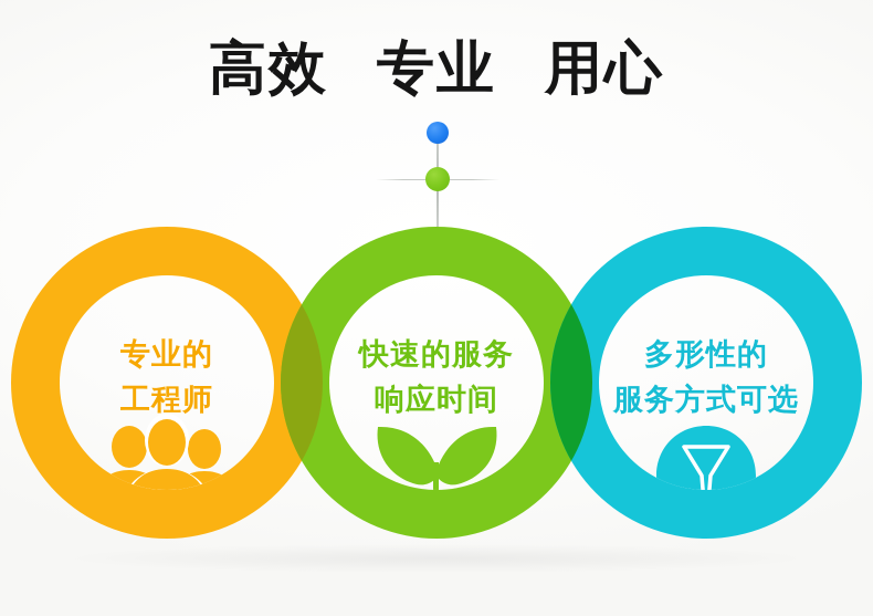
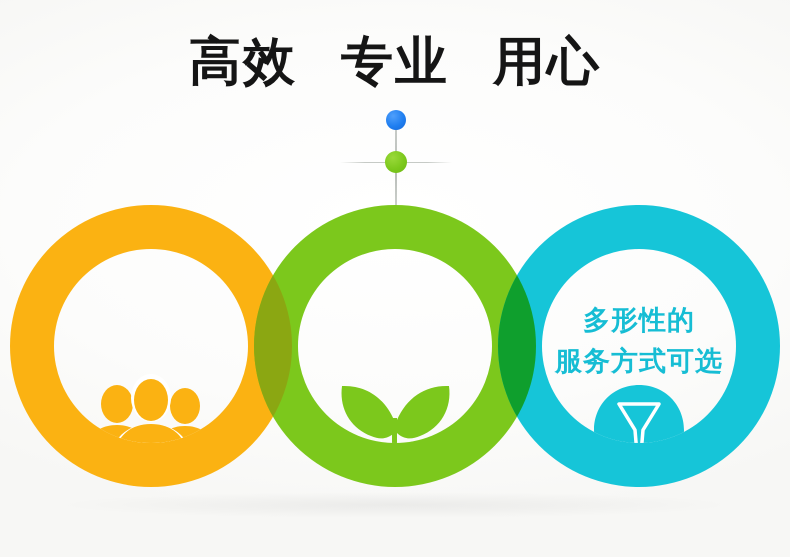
- 专业的
- 工程师
- 快速的服务
- 响应时间
  多形性的
  服务方式可选
